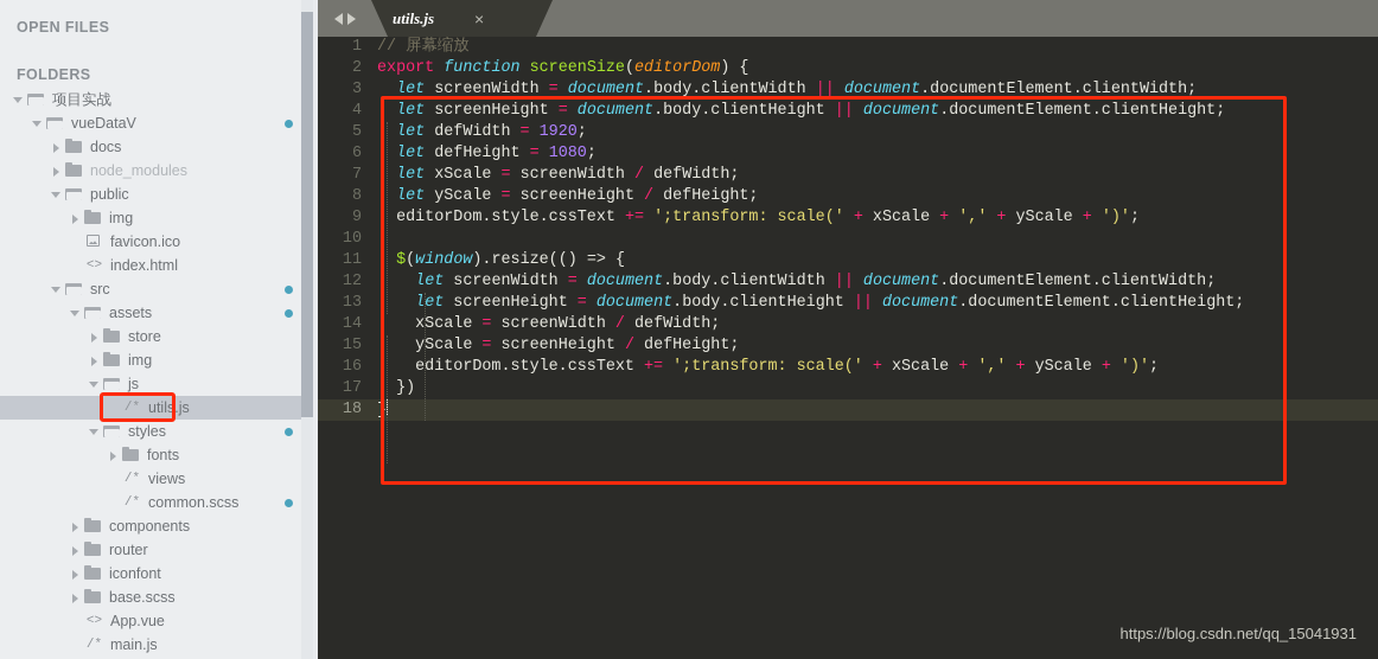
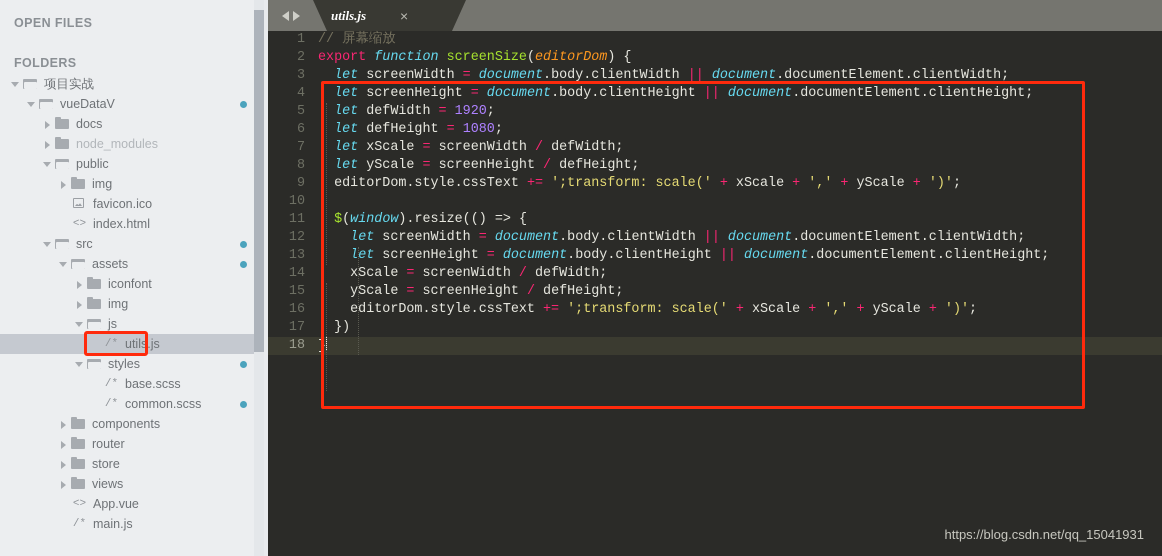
  OPEN FILES
  FOLDERS
  项目实战
  vueDataV
  docs
  node_modules
  public
  img
  favicon.ico
  <>
  index.html
  src
  assets
- store
+ iconfont
  img
  js
  /*
  utils.js
  styles
- fonts
  /*
- views
+ base.scss
  /*
  common.scss
  components
  router
- iconfont
+ store
- base.scss
+ views
  <>
  App.vue
  /*
  main.js
  utils.js
  ×
  1
  2
  3
  4
  5
  6
  7
  8
  9
  10
  11
  12
  13
  14
  15
  16
  17
  18
  // 屏幕缩放
  export function screenSize(editorDom) {
  let screenWidth = document.body.clientWidth || document.documentElement.clientWidth;
  let screenHeight = document.body.clientHeight || document.documentElement.clientHeight;
  let defWidth = 1920;
  let defHeight = 1080;
  let xScale = screenWidth / defWidth;
  let yScale = screenHeight / defHeight;
  editorDom.style.cssText += ';transform: scale(' + xScale + ',' + yScale + ')';
  $(window).resize(() => {
  let screenWidth = document.body.clientWidth || document.documentElement.clientWidth;
  let screenHeight = document.body.clientHeight || document.documentElement.clientHeight;
  xScale = screenWidth / defWidth;
  yScale = screenHeight / defHeight;
  editorDom.style.cssText += ';transform: scale(' + xScale + ',' + yScale + ')';
  })
  }
  https://blog.csdn.net/qq_15041931
